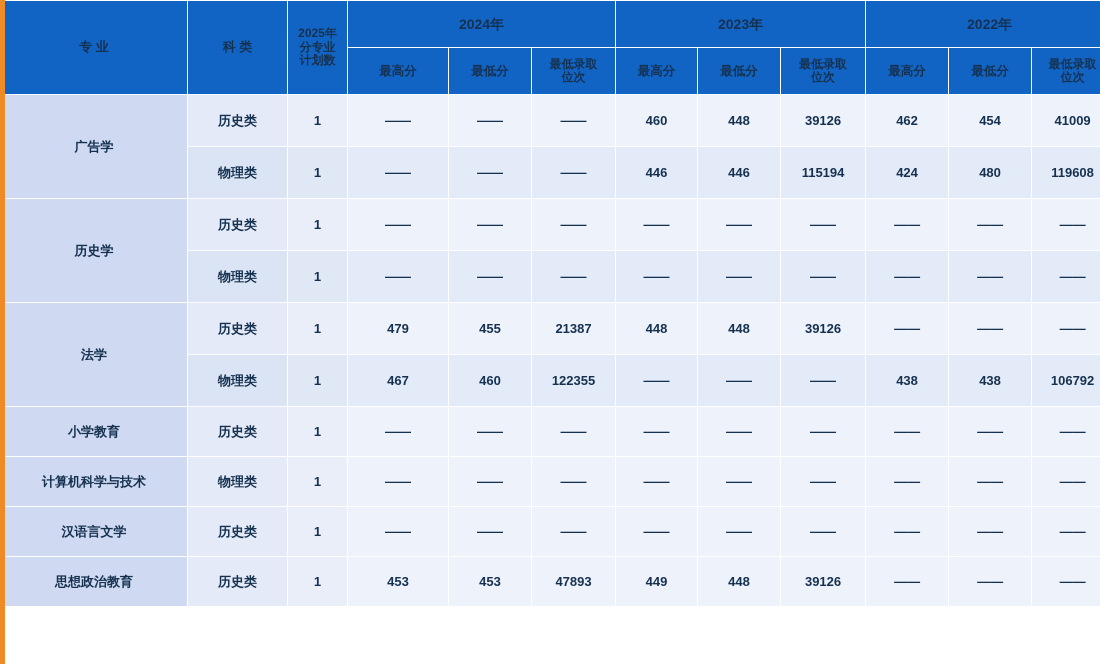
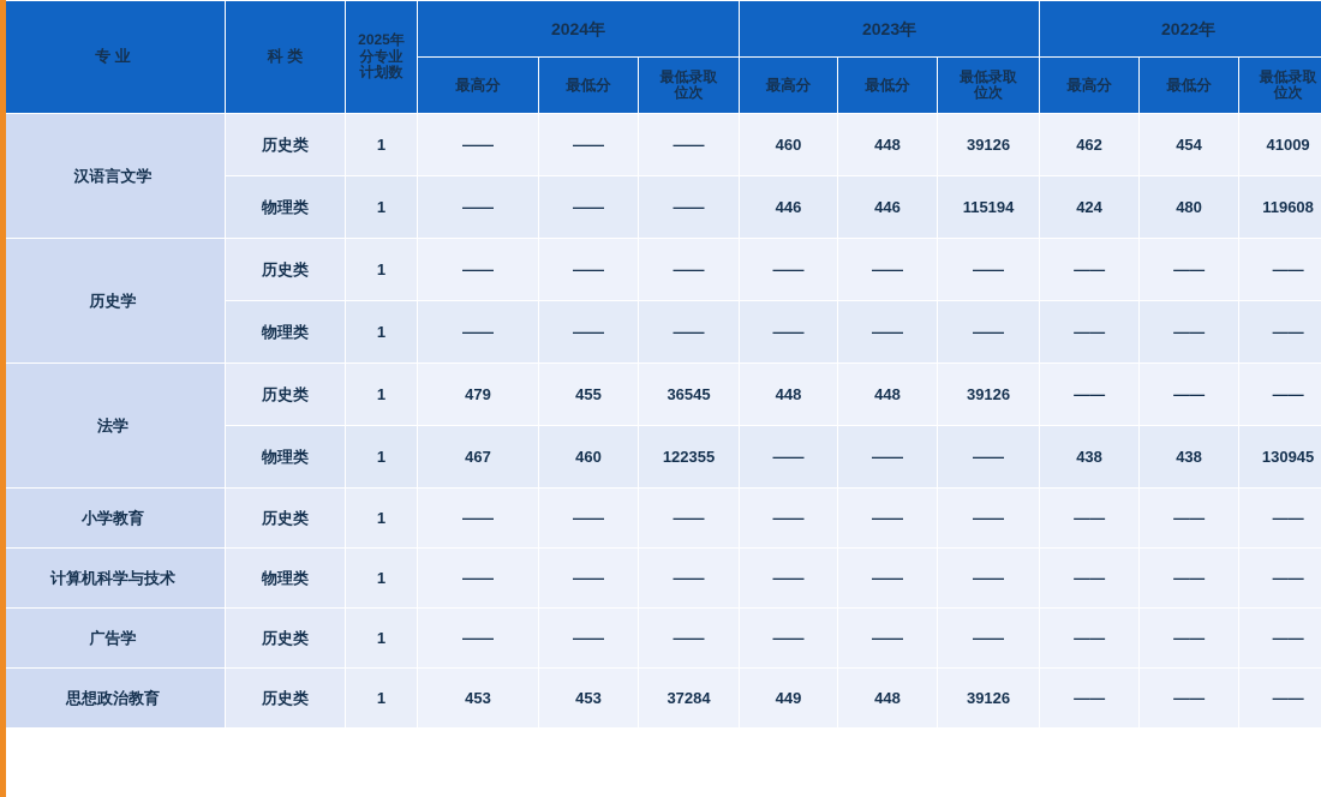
  专 业	科 类	2025年 分专业 计划数	2024年	2023年	2022年
  最高分	最低分	最低录取 位次	最高分	最低分	最低录取 位次	最高分	最低分	最低录取 位次
- 广告学	历史类	1	——	——	——	460	448	39126	462	454	41009
+ 汉语言文学	历史类	1	——	——	——	460	448	39126	462	454	41009
  物理类	1	——	——	——	446	446	115194	424	480	119608
  历史学	历史类	1	——	——	——	——	——	——	——	——	——
  物理类	1	——	——	——	——	——	——	——	——	——
- 法学	历史类	1	479	455	21387	448	448	39126	——	——	——
+ 法学	历史类	1	479	455	36545	448	448	39126	——	——	——
- 物理类	1	467	460	122355	——	——	——	438	438	106792
+ 物理类	1	467	460	122355	——	——	——	438	438	130945
  小学教育	历史类	1	——	——	——	——	——	——	——	——	——
  计算机科学与技术	物理类	1	——	——	——	——	——	——	——	——	——
- 汉语言文学	历史类	1	——	——	——	——	——	——	——	——	——
+ 广告学	历史类	1	——	——	——	——	——	——	——	——	——
- 思想政治教育	历史类	1	453	453	47893	449	448	39126	——	——	——
+ 思想政治教育	历史类	1	453	453	37284	449	448	39126	——	——	——
